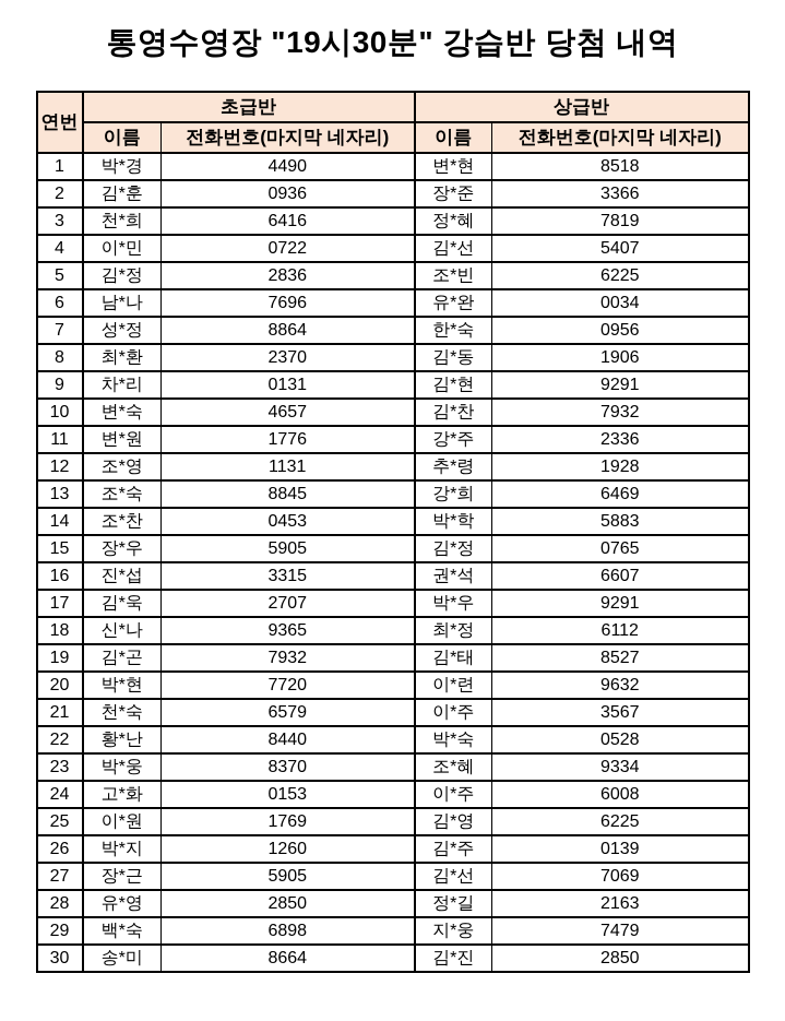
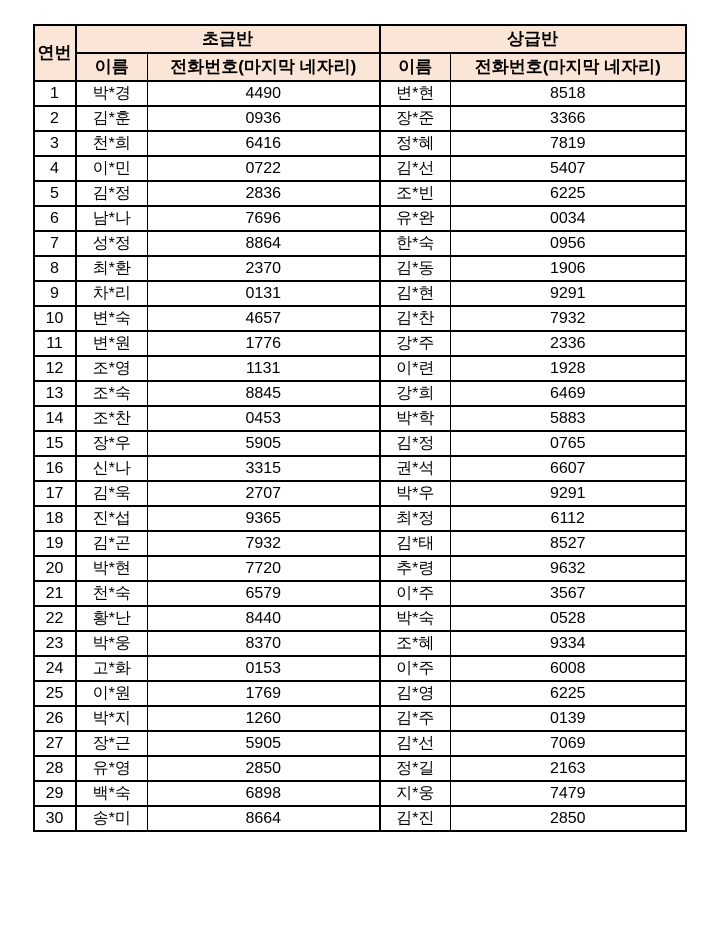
- 통영수영장 "19시30분" 강습반 당첨 내역
  연번	초급반	상급반
  이름	전화번호(마지막 네자리)	이름	전화번호(마지막 네자리)
  1	박*경	4490	변*현	8518
  2	김*훈	0936	장*준	3366
  3	천*희	6416	정*혜	7819
  4	이*민	0722	김*선	5407
  5	김*정	2836	조*빈	6225
  6	남*나	7696	유*완	0034
  7	성*정	8864	한*숙	0956
  8	최*환	2370	김*동	1906
  9	차*리	0131	김*현	9291
  10	변*숙	4657	김*찬	7932
  11	변*원	1776	강*주	2336
- 12	조*영	1131	추*령	1928
+ 12	조*영	1131	이*련	1928
  13	조*숙	8845	강*희	6469
  14	조*찬	0453	박*학	5883
  15	장*우	5905	김*정	0765
- 16	진*섭	3315	권*석	6607
+ 16	신*나	3315	권*석	6607
  17	김*욱	2707	박*우	9291
- 18	신*나	9365	최*정	6112
+ 18	진*섭	9365	최*정	6112
  19	김*곤	7932	김*태	8527
- 20	박*현	7720	이*련	9632
+ 20	박*현	7720	추*령	9632
  21	천*숙	6579	이*주	3567
  22	황*난	8440	박*숙	0528
  23	박*웅	8370	조*혜	9334
  24	고*화	0153	이*주	6008
  25	이*원	1769	김*영	6225
  26	박*지	1260	김*주	0139
  27	장*근	5905	김*선	7069
  28	유*영	2850	정*길	2163
  29	백*숙	6898	지*웅	7479
  30	송*미	8664	김*진	2850
